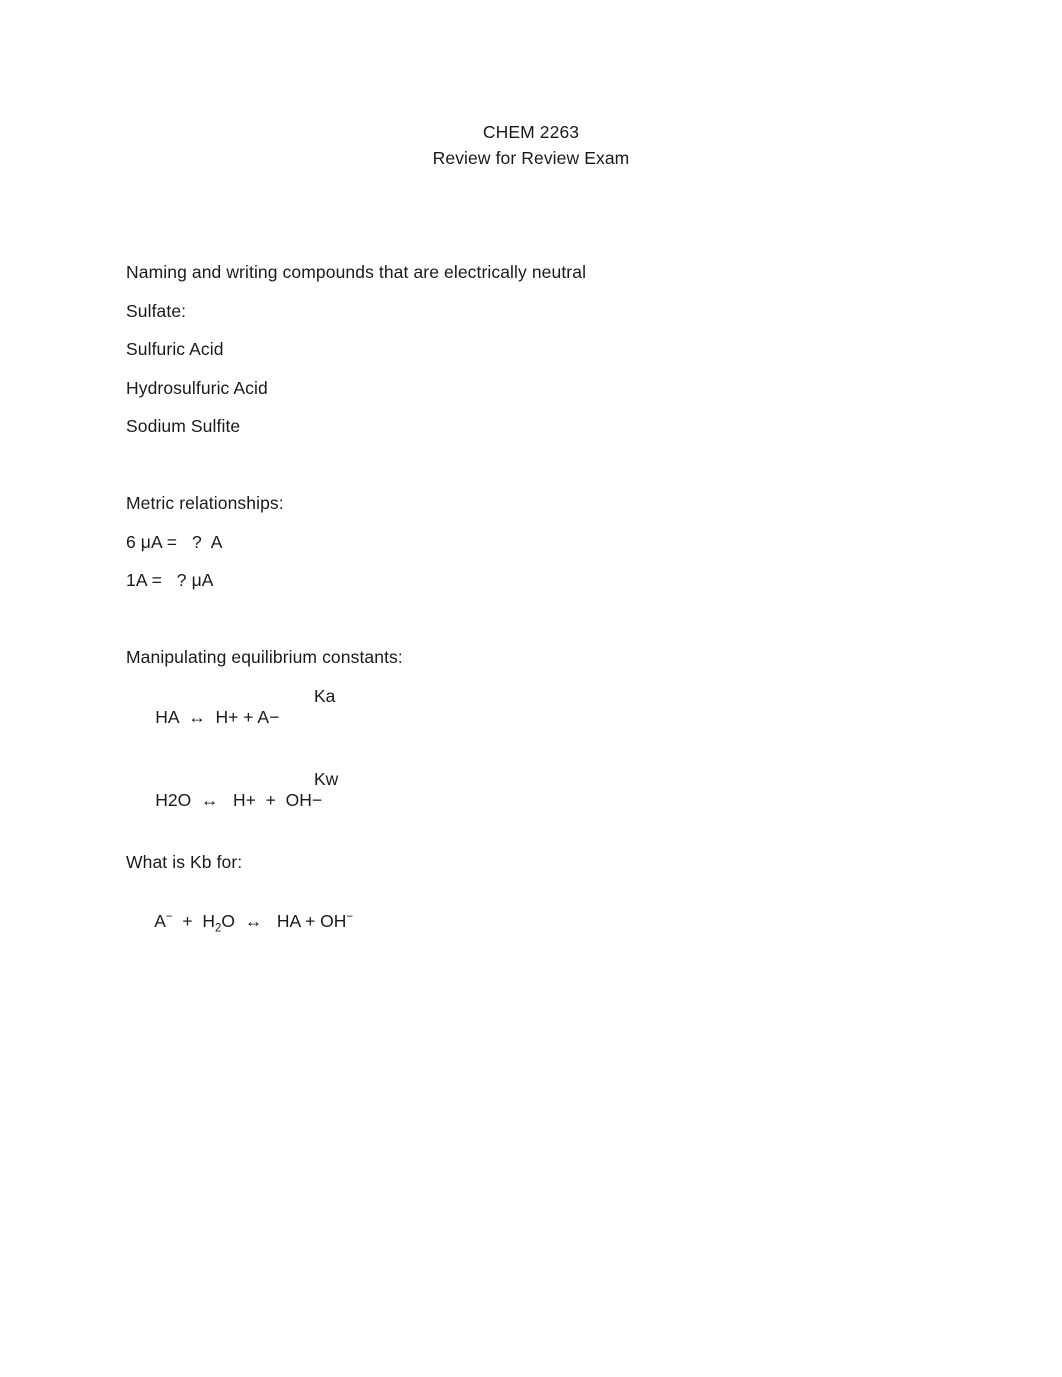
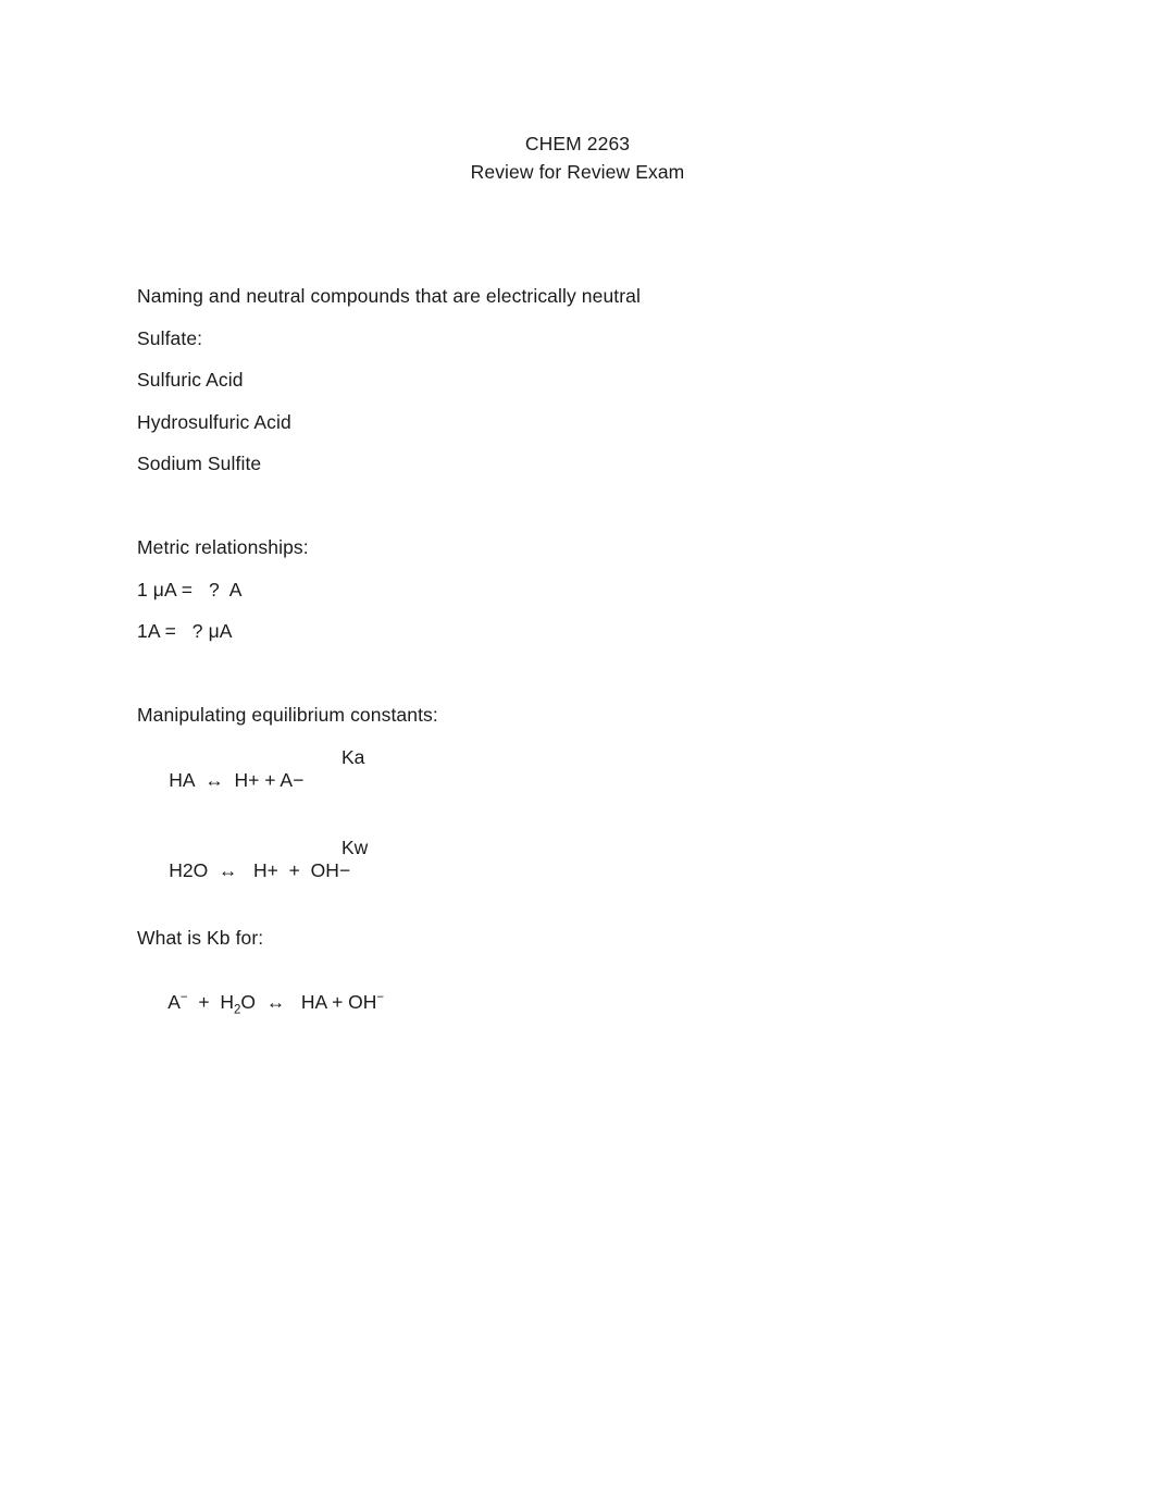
  CHEM 2263
  Review for Review Exam
- Naming and writing compounds that are electrically neutral
+ Naming and neutral compounds that are electrically neutral
  Sulfate:
  Sulfuric Acid
  Hydrosulfuric Acid
  Sodium Sulfite
  Metric relationships:
- 6 μA = ? A
+ 1 μA = ? A
  1A = ? μA
  Manipulating equilibrium constants:
  HA ↔ H+ + A−
  Ka
  H2O ↔ H+ + OH−
  Kw
  What is Kb for:
  A− + H2O ↔ HA + OH−
